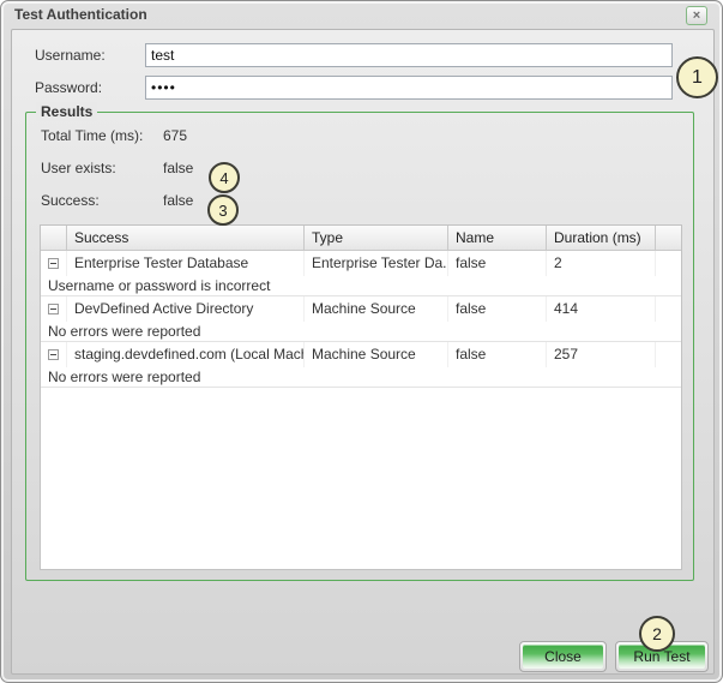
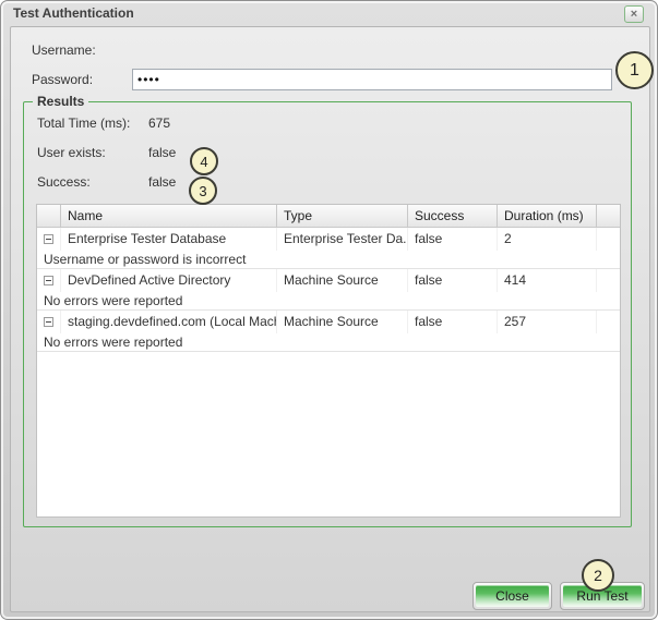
  Test Authentication
  ×
  Username:
- test
  Password:
  ••••
  Results
  Total Time (ms):
  675
  User exists:
  false
  Success:
  false
- Success
+ Name
  Type
- Name
+ Success
  Duration (ms)
  Enterprise Tester Database
  Enterprise Tester Da.
  false
  2
  Username or password is incorrect
  DevDefined Active Directory
  Machine Source
  false
  414
  No errors were reported
  staging.devdefined.com (Local Mac
  Machine Source
  false
  257
  No errors were reported
  Close
  Run Test
  1
  2
  3
  4
